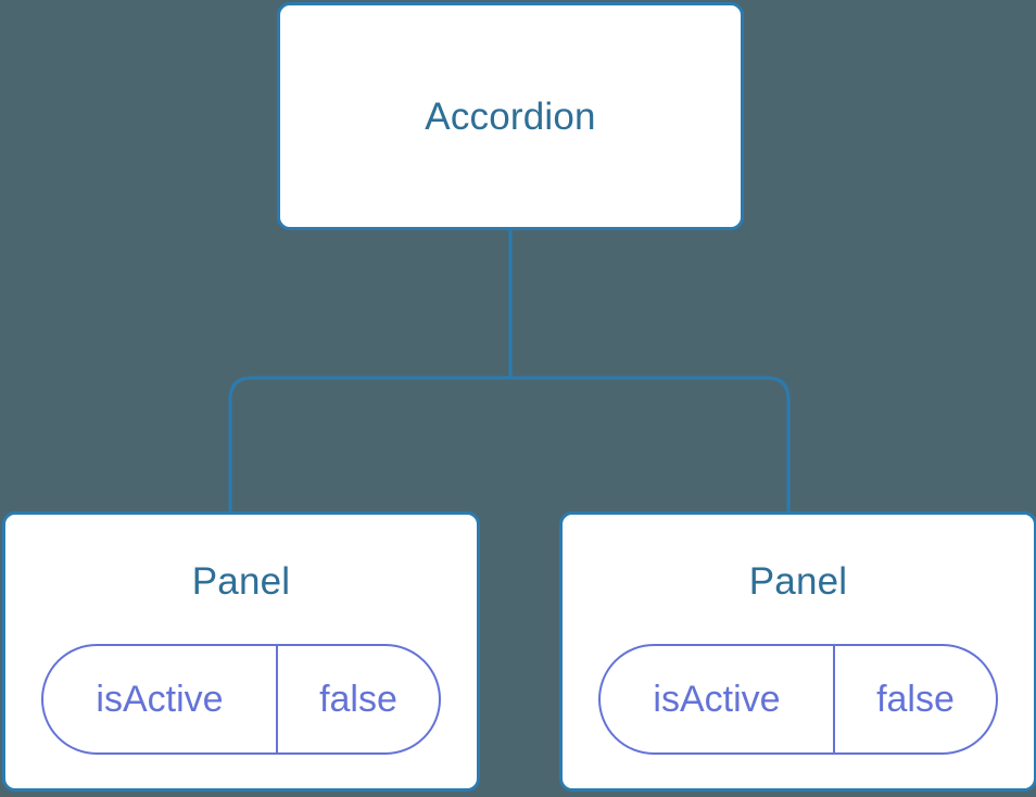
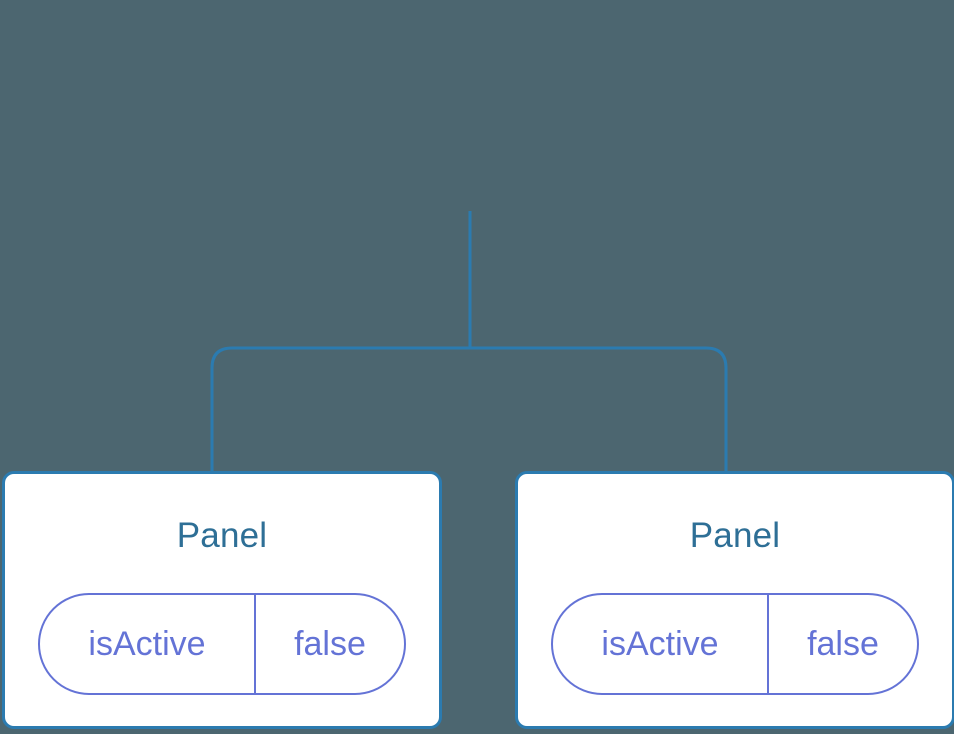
- Accordion
  Panel
  isActive
  false
  Panel
  isActive
  false
